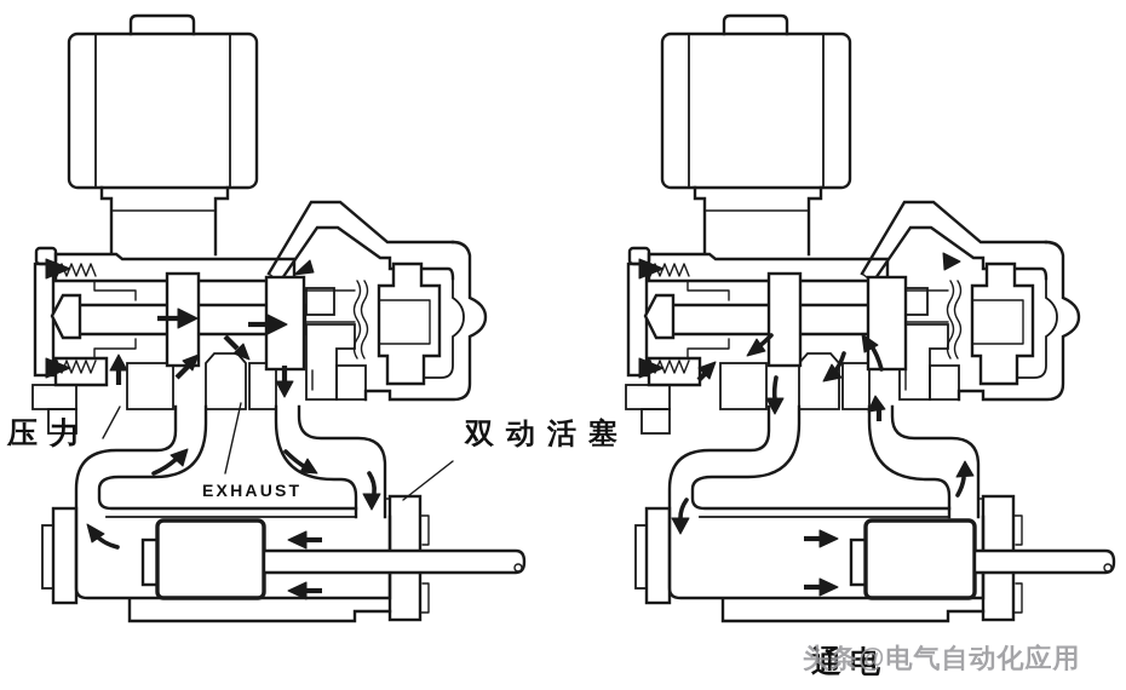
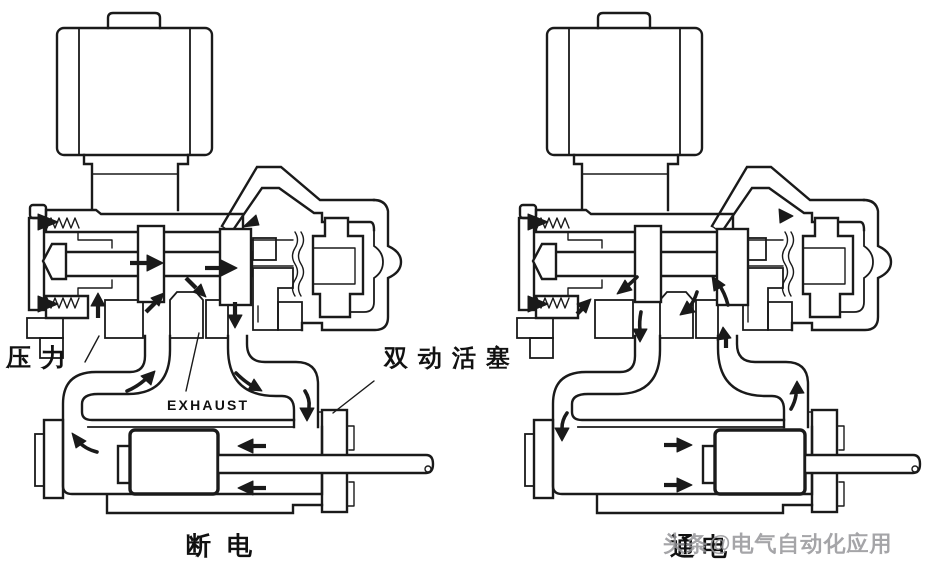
  压力
  EXHAUST
  双动活塞
+ 断电
  通电
  头条@电气自动化应用
